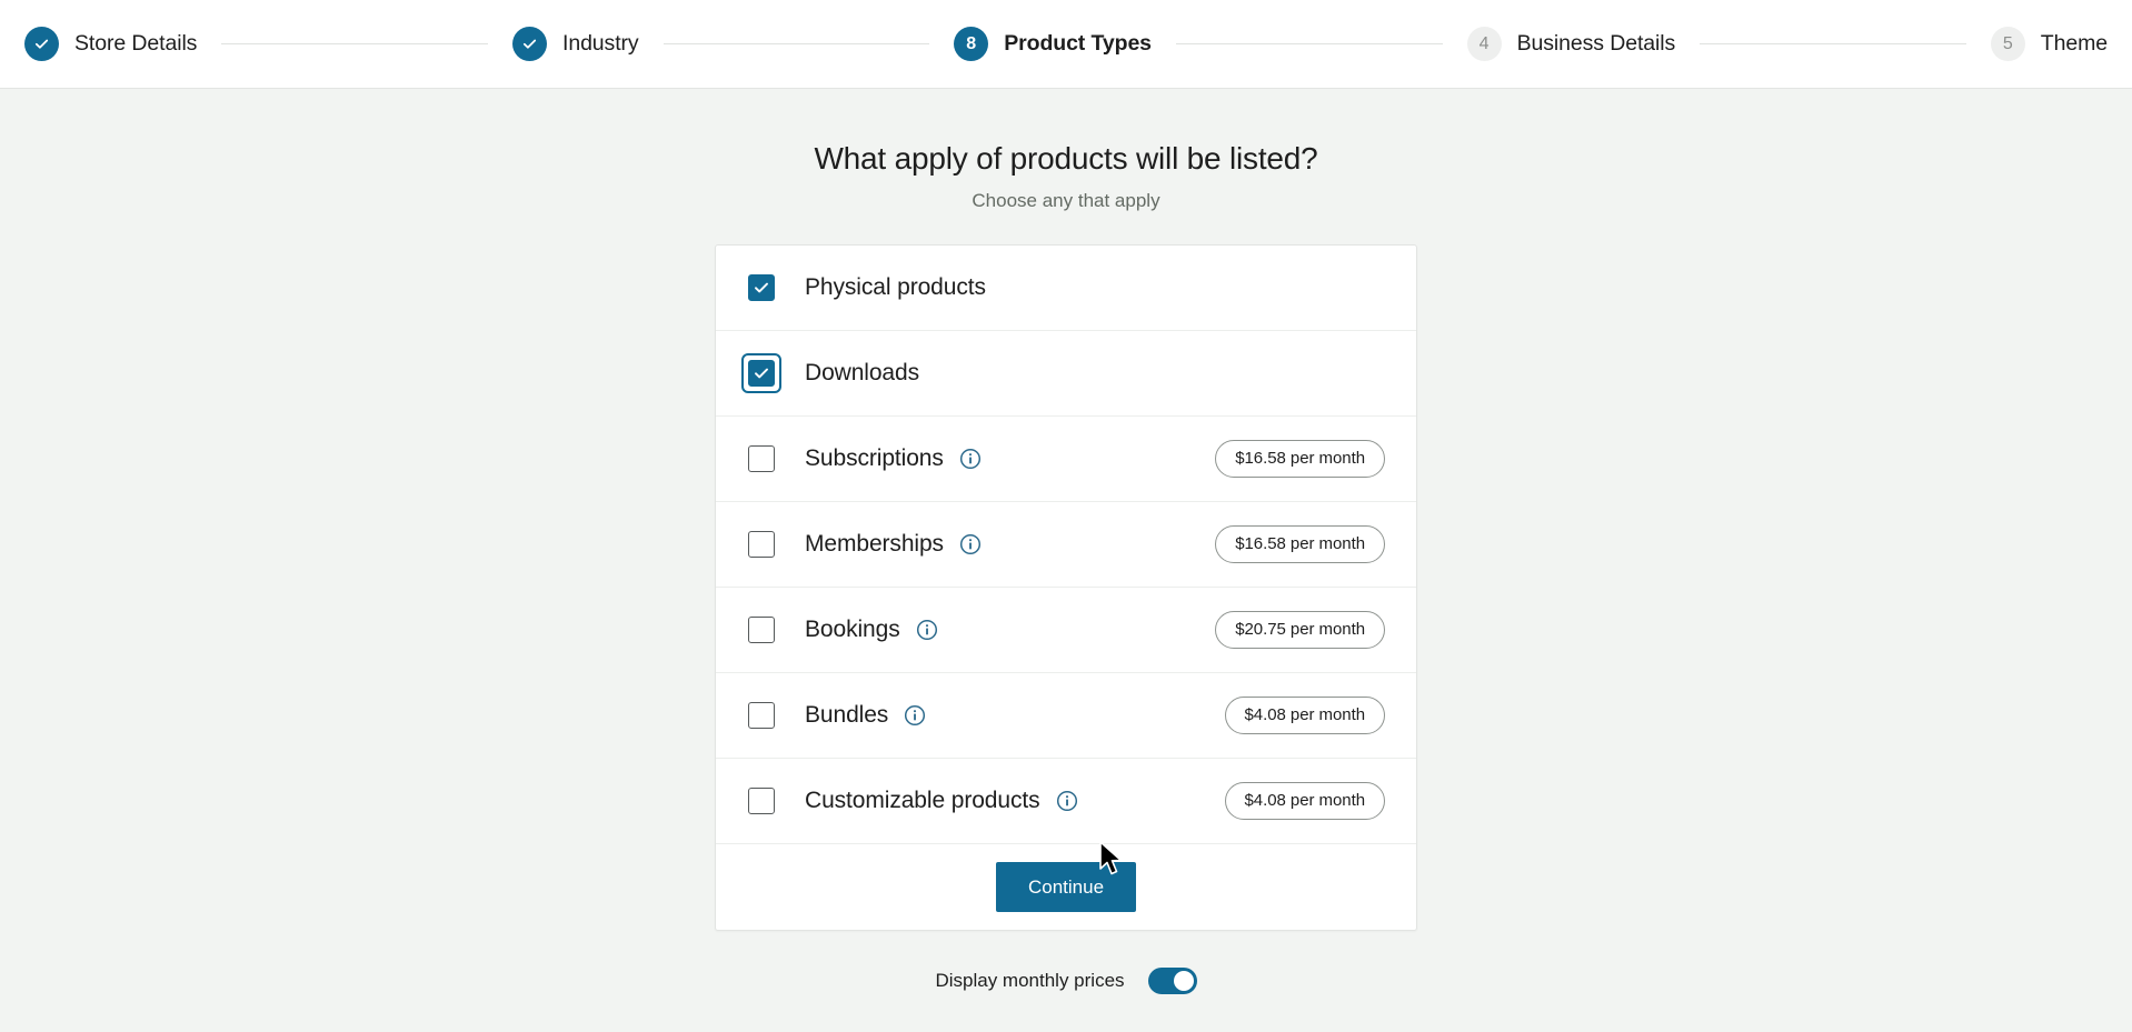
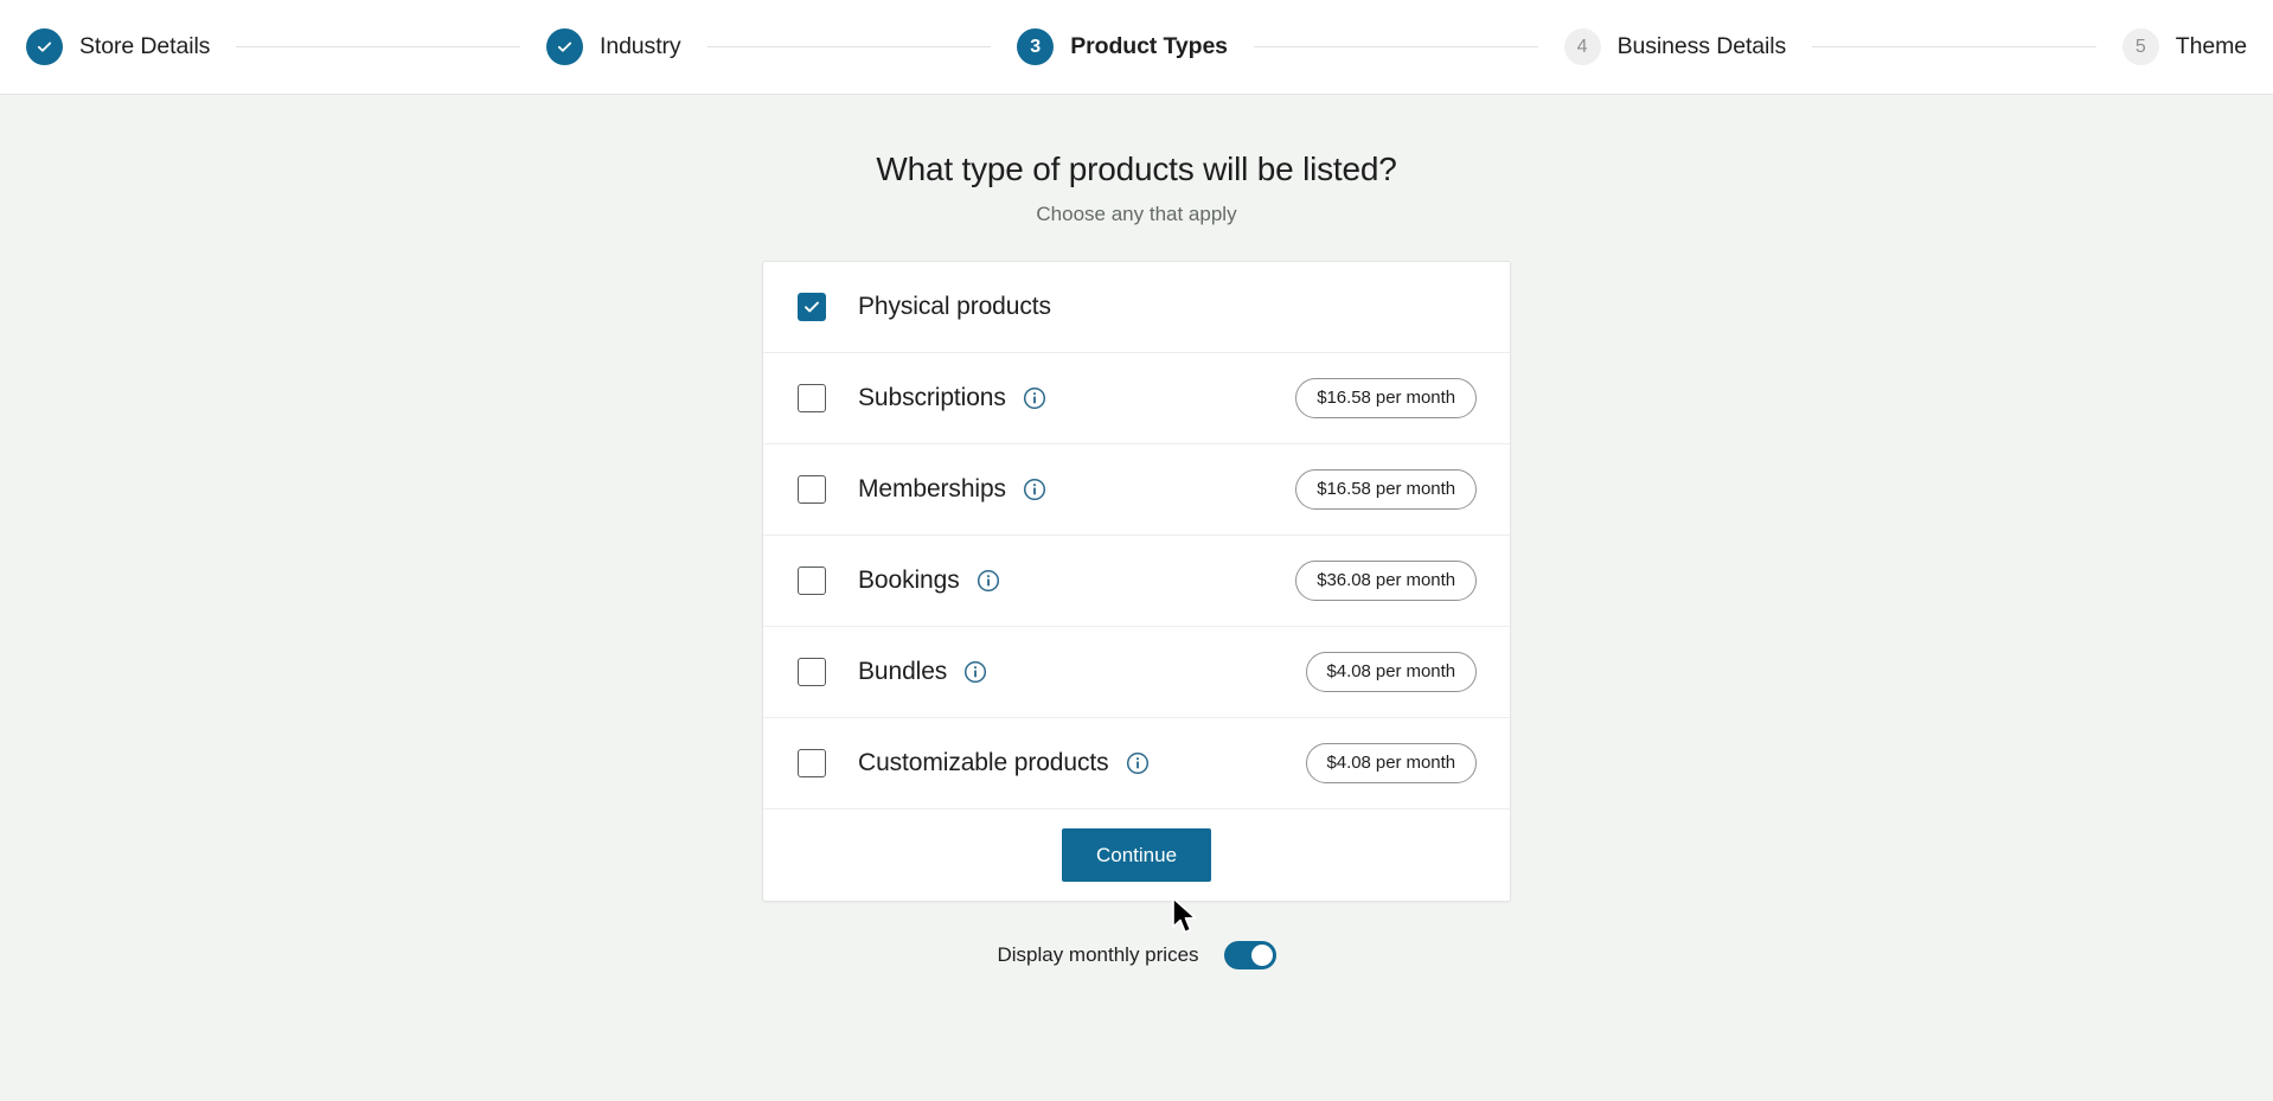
  Store Details
  Industry
- 8
+ 3
  Product Types
  4
  Business Details
  5
  Theme
- What apply of products will be listed?
+ What type of products will be listed?
  Choose any that apply
  Physical products
- Downloads
  Subscriptions
  $16.58 per month
  Memberships
  $16.58 per month
  Bookings
- $20.75 per month
+ $36.08 per month
  Bundles
  $4.08 per month
  Customizable products
  $4.08 per month
  Continue
  Display monthly prices
